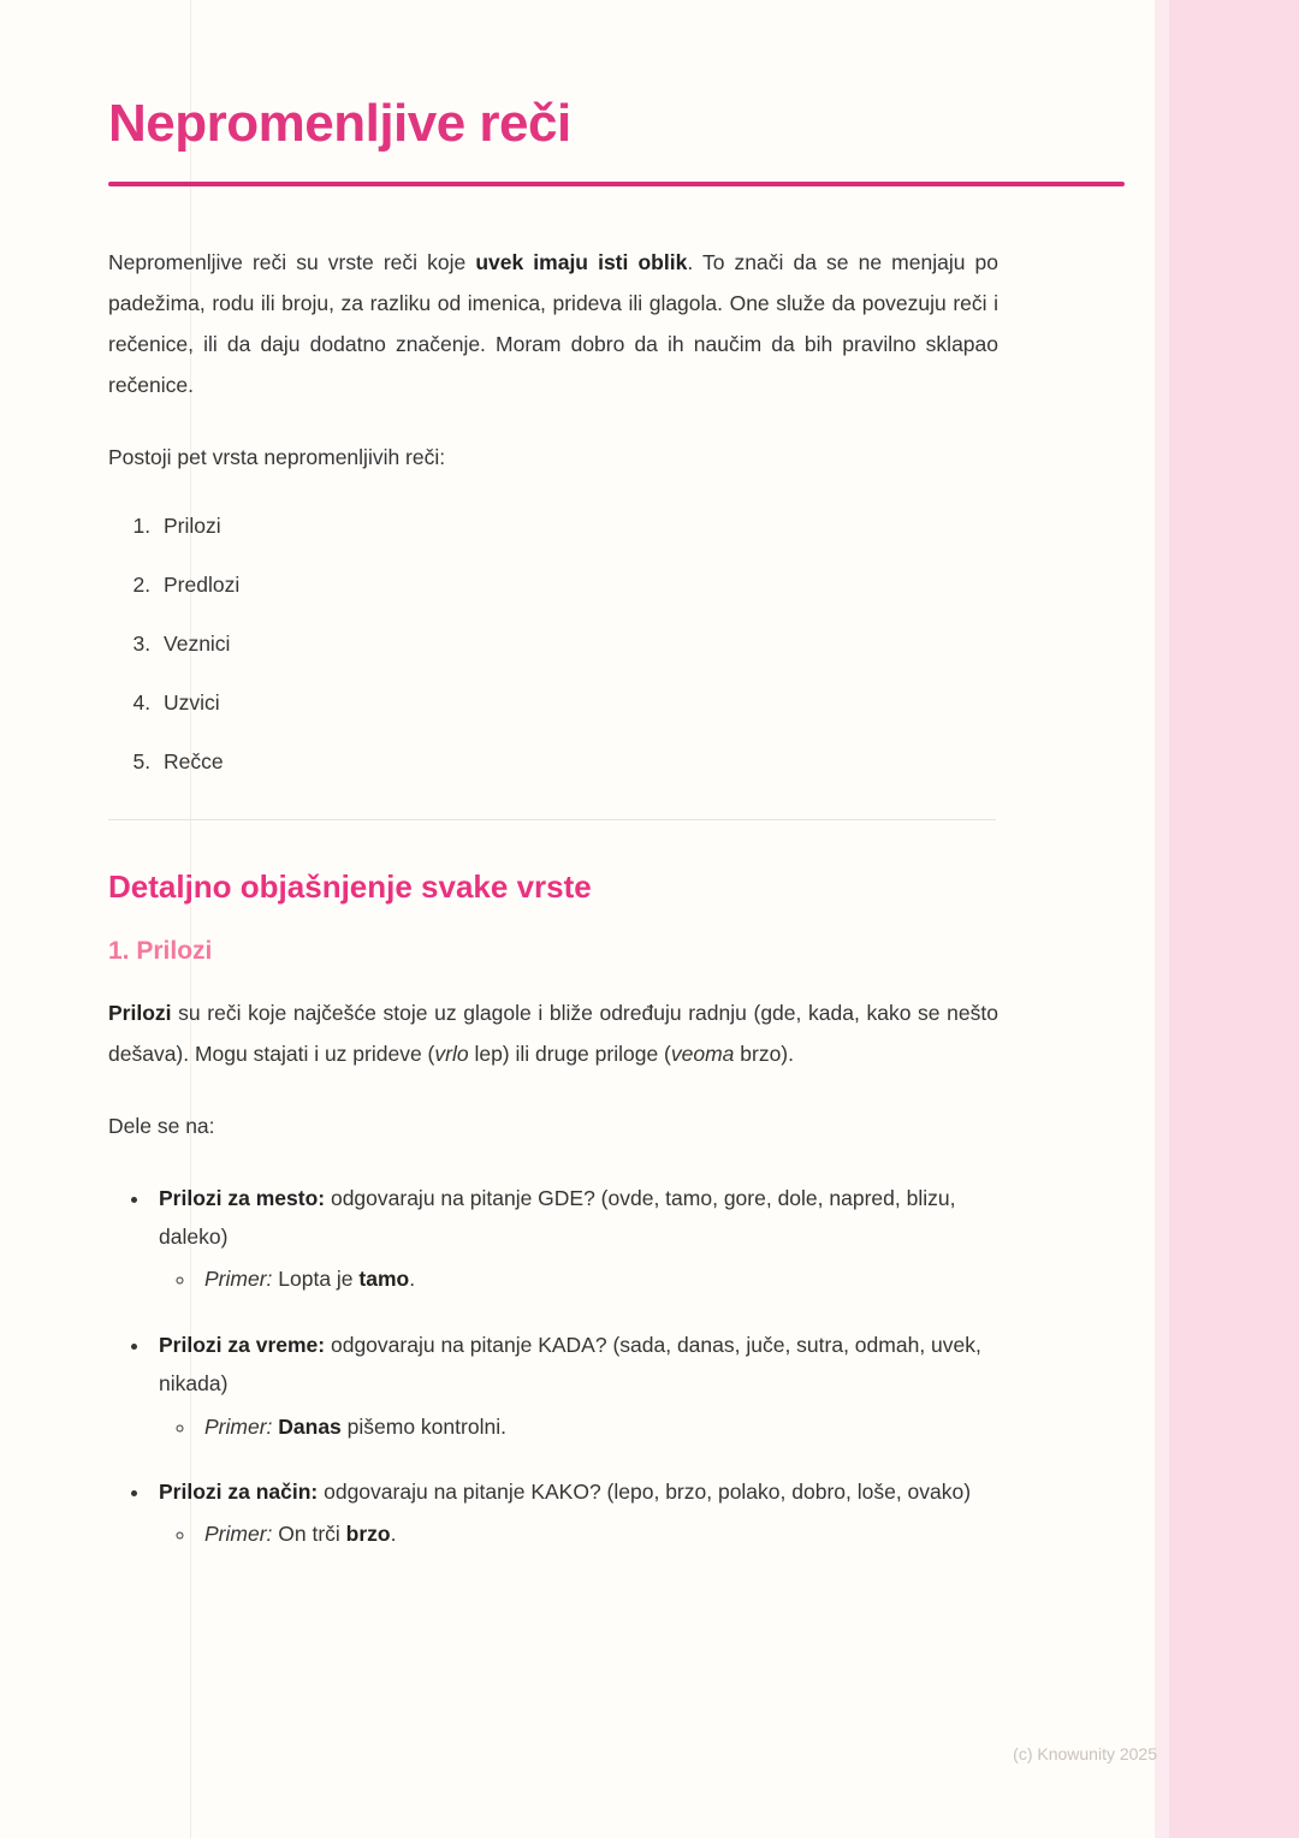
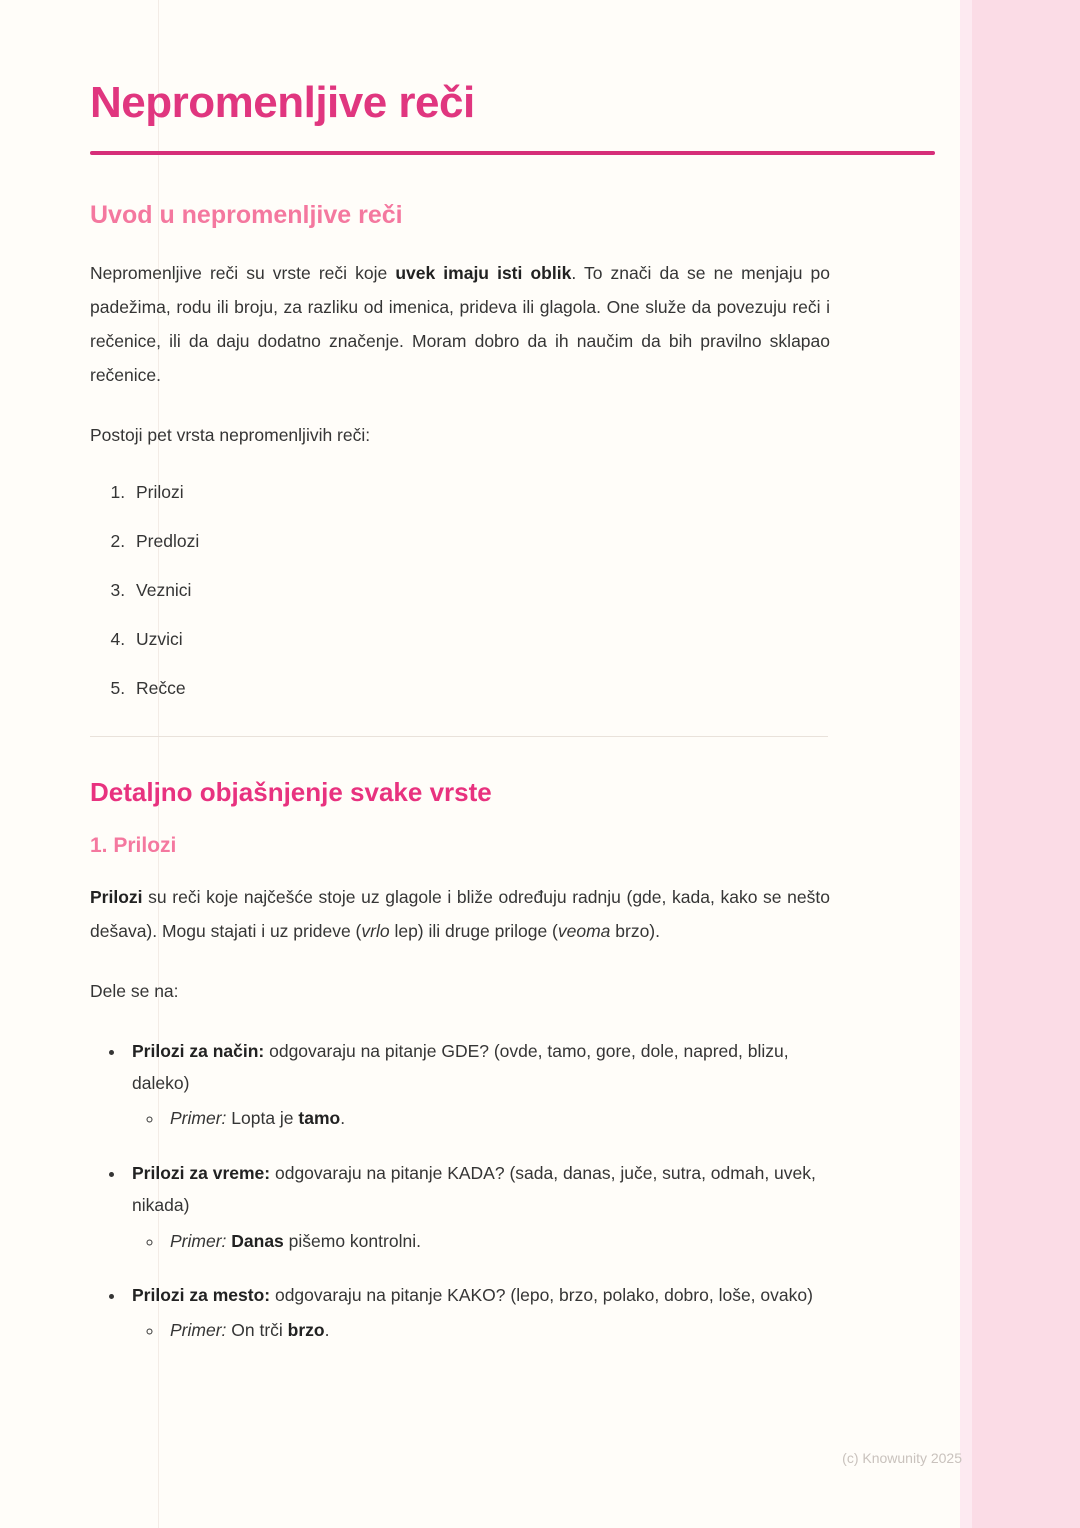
  Nepromenljive reči
+ Uvod u nepromenljive reči
  Nepromenljive reči su vrste reči koje uvek imaju isti oblik. To znači da se ne menjaju po padežima, rodu ili broju, za razliku od imenica, prideva ili glagola. One služe da povezuju reči i rečenice, ili da daju dodatno značenje. Moram dobro da ih naučim da bih pravilno sklapao rečenice.
  Postoji pet vrsta nepromenljivih reči:
  Prilozi
  Predlozi
  Veznici
  Uzvici
  Rečce
  Detaljno objašnjenje svake vrste
  1. Prilozi
  Prilozi su reči koje najčešće stoje uz glagole i bliže određuju radnju (gde, kada, kako se nešto dešava). Mogu stajati i uz prideve (vrlo lep) ili druge priloge (veoma brzo).
  Dele se na:
- Prilozi za mesto: odgovaraju na pitanje GDE? (ovde, tamo, gore, dole, napred, blizu, daleko)
+ Prilozi za način: odgovaraju na pitanje GDE? (ovde, tamo, gore, dole, napred, blizu, daleko)
  Primer: Lopta je tamo.
  Prilozi za vreme: odgovaraju na pitanje KADA? (sada, danas, juče, sutra, odmah, uvek, nikada)
  Primer: Danas pišemo kontrolni.
- Prilozi za način: odgovaraju na pitanje KAKO? (lepo, brzo, polako, dobro, loše, ovako)
+ Prilozi za mesto: odgovaraju na pitanje KAKO? (lepo, brzo, polako, dobro, loše, ovako)
  Primer: On trči brzo.
  (c) Knowunity 2025
